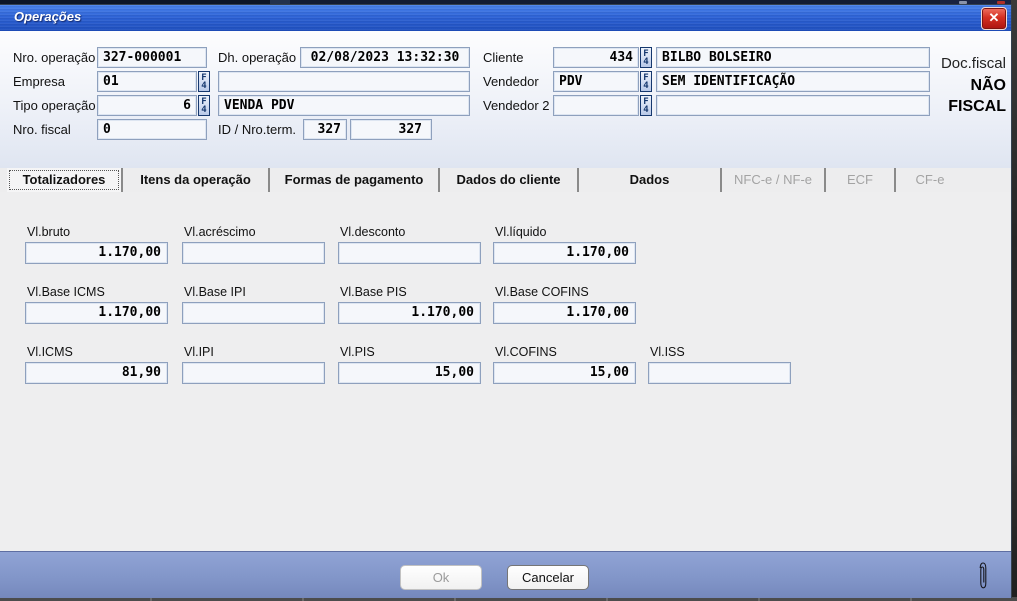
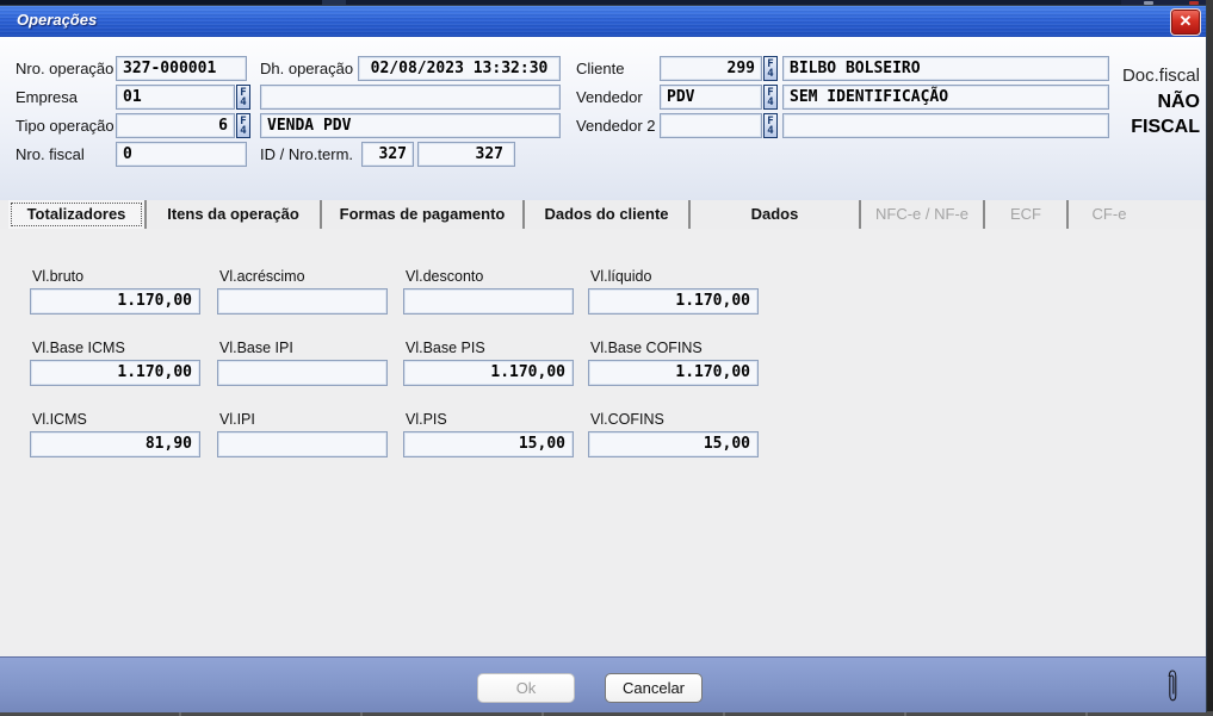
  Operações
  ✕
  Nro. operação
  327-000001
  Dh. operação
  02/08/2023 13:32:30
  Cliente
- 434
+ 299
  F
  4
  BILBO BOLSEIRO
  Empresa
  01
  F
  4
  Vendedor
  PDV
  F
  4
  SEM IDENTIFICAÇÃO
  Tipo operação
  6
  F
  4
  VENDA PDV
  Vendedor 2
  F
  4
  Nro. fiscal
  0
  ID / Nro.term.
  327
  327
  Doc.fiscal
  NÃO
  FISCAL
  Totalizadores
  Itens da operação
  Formas de pagamento
  Dados do cliente
  NFC-e / NF-e
  ECF
  CF-e
  Vl.bruto
  1.170,00
  Vl.acréscimo
  Vl.desconto
  Vl.líquido
  1.170,00
  Vl.Base ICMS
  1.170,00
  Vl.Base IPI
  Vl.Base PIS
  1.170,00
  Vl.Base COFINS
  1.170,00
  Vl.ICMS
  81,90
  Vl.IPI
  Vl.PIS
  15,00
  Vl.COFINS
  15,00
- Vl.ISS
  Ok
  Cancelar
